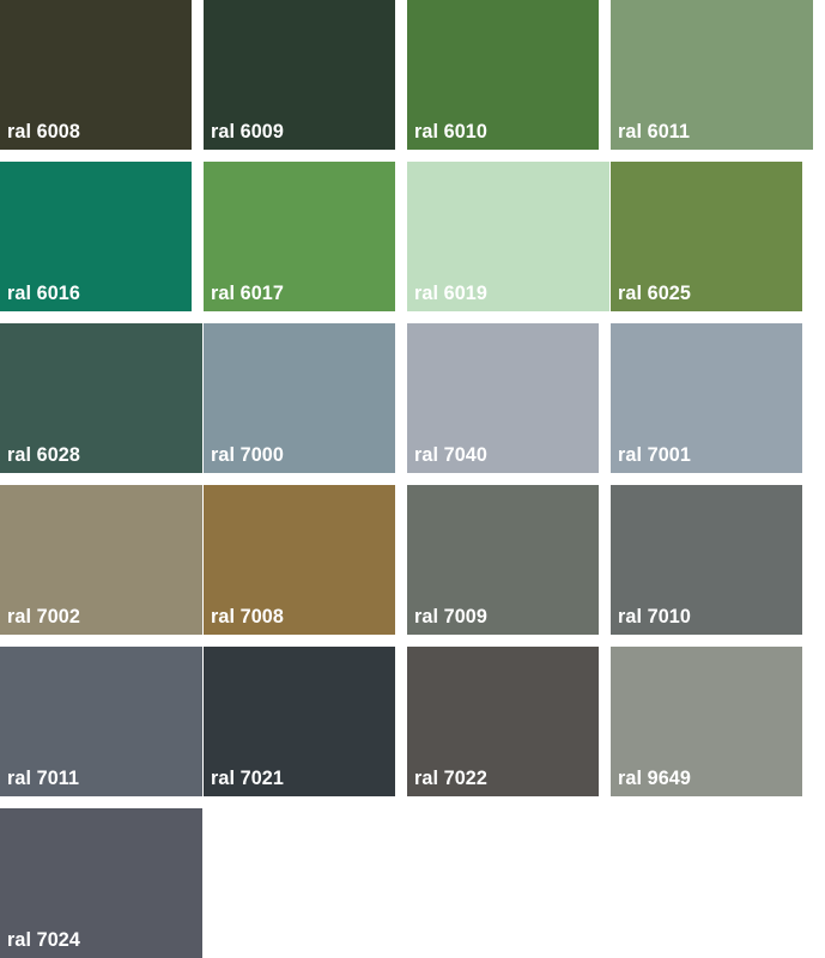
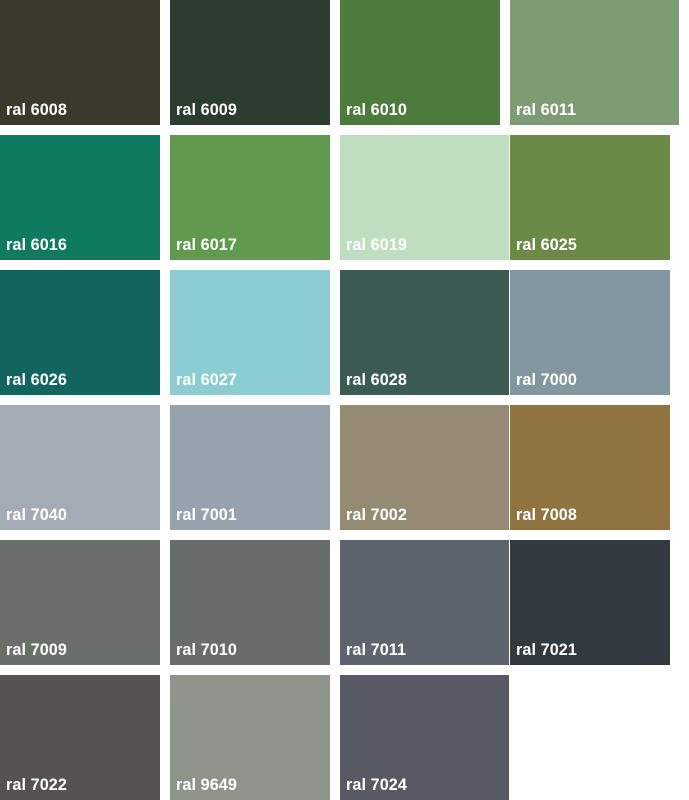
  ral 6008
  ral 6009
  ral 6010
  ral 6011
  ral 6016
  ral 6017
  ral 6019
  ral 6025
+ ral 6026
+ ral 6027
  ral 6028
  ral 7000
  ral 7040
  ral 7001
  ral 7002
  ral 7008
  ral 7009
  ral 7010
  ral 7011
  ral 7021
  ral 7022
  ral 9649
  ral 7024
